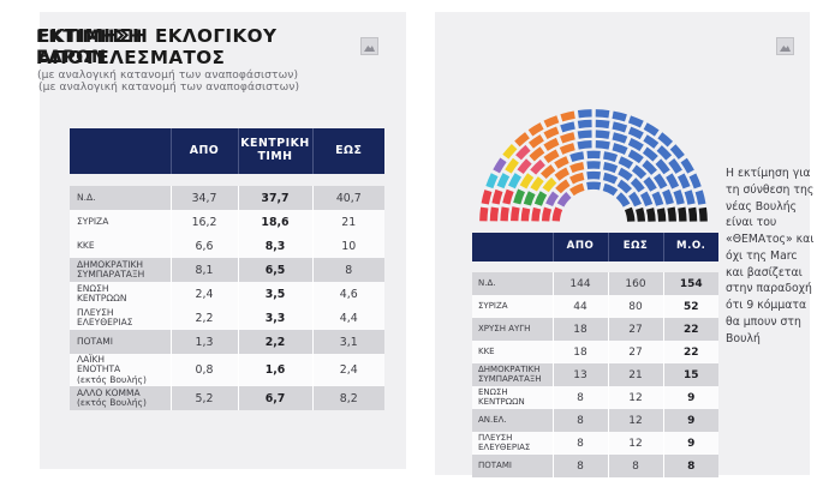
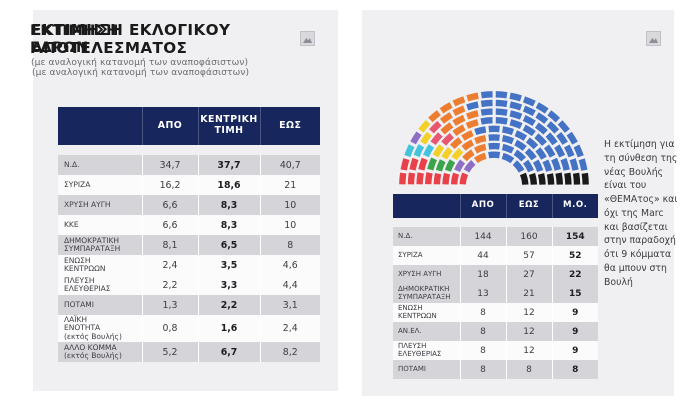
  ΕΚΤΙΜΗΣΗ ΕΚΛΟΓΙΚΟΥ
  ΑΠΟΤΕΛΕΣΜΑΤΟΣ
  (με αναλογική κατανομή των αναποφάσιστων)
  	ΑΠΟ	ΚΕΝΤΡΙΚΗ ΤΙΜΗ	ΕΩΣ
  Ν.Δ.	34,7	37,7	40,7
  ΣΥΡΙΖΑ	16,2	18,6	21
+ ΧΡΥΣΗ ΑΥΓΗ	6,6	8,3	10
  ΚΚΕ	6,6	8,3	10
  ΔΗΜΟΚΡΑΤΙΚΗ ΣΥΜΠΑΡΑΤΑΞΗ	8,1	6,5	8
  ΕΝΩΣΗ ΚΕΝΤΡΩΩΝ	2,4	3,5	4,6
  ΠΛΕΥΣΗ ΕΛΕΥΘΕΡΙΑΣ	2,2	3,3	4,4
  ΠΟΤΑΜΙ	1,3	2,2	3,1
  ΛΑΪΚΗ ΕΝΟΤΗΤΑ (εκτός Βουλής)	0,8	1,6	2,4
  ΑΛΛΟ ΚΟΜΜΑ (εκτός Βουλής)	5,2	6,7	8,2
  ΕΚΤΙΜΗΣΗ
  ΕΔΡΩΝ
  (με αναλογική κατανομή των αναποφάσιστων)
  	ΑΠΟ	ΕΩΣ	Μ.Ο.
  Ν.Δ.	144	160	154
- ΣΥΡΙΖΑ	44	80	52
+ ΣΥΡΙΖΑ	44	57	52
  ΧΡΥΣΗ ΑΥΓΗ	18	27	22
- ΚΚΕ	18	27	22
  ΔΗΜΟΚΡΑΤΙΚΗ ΣΥΜΠΑΡΑΤΑΞΗ	13	21	15
  ΕΝΩΣΗ ΚΕΝΤΡΩΩΝ	8	12	9
  ΑΝ.ΕΛ.	8	12	9
  ΠΛΕΥΣΗ ΕΛΕΥΘΕΡΙΑΣ	8	12	9
  ΠΟΤΑΜΙ	8	8	8
  Η εκτίμηση για τη σύνθεση της νέας Βουλής είναι του «ΘΕΜΑτος» και όχι της Marc και βασίζεται στην παραδοχή ότι 9 κόμματα θα μπουν στη Βουλή
